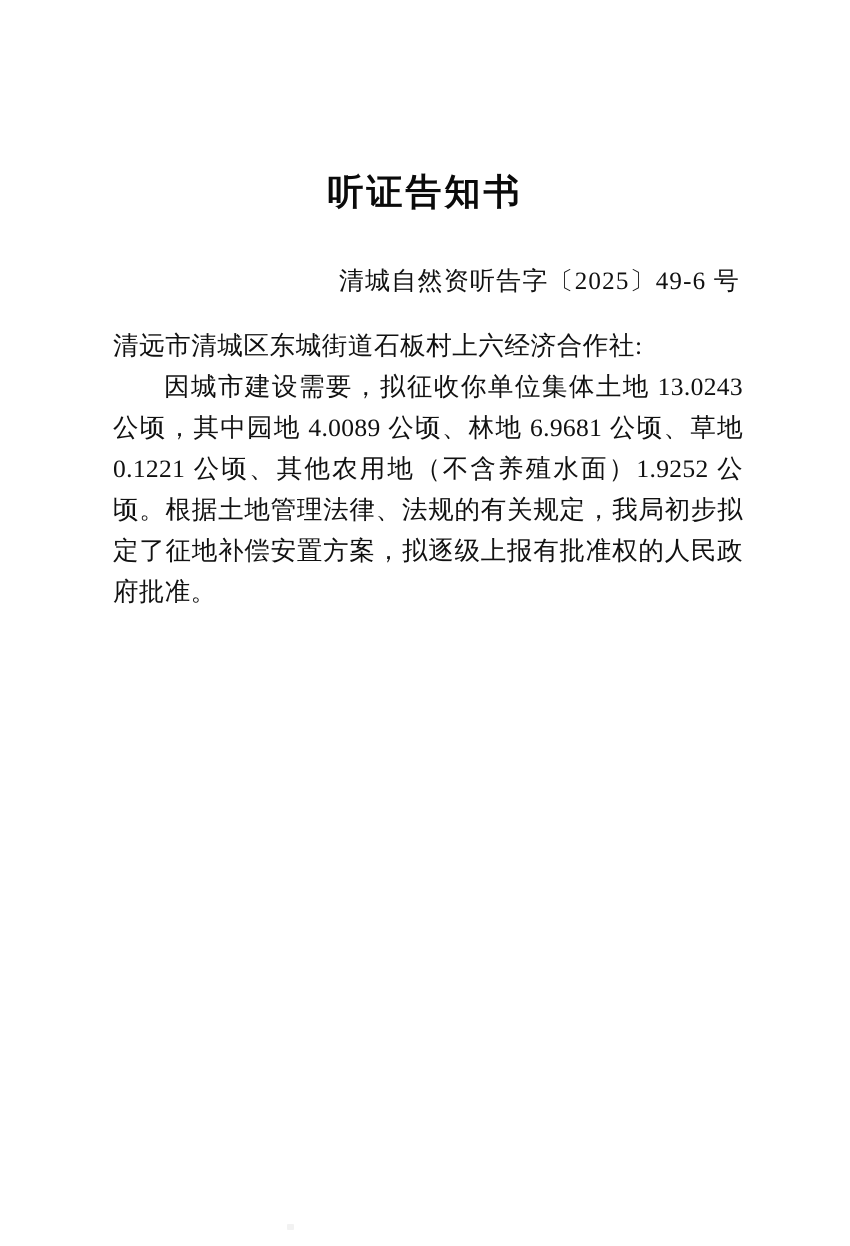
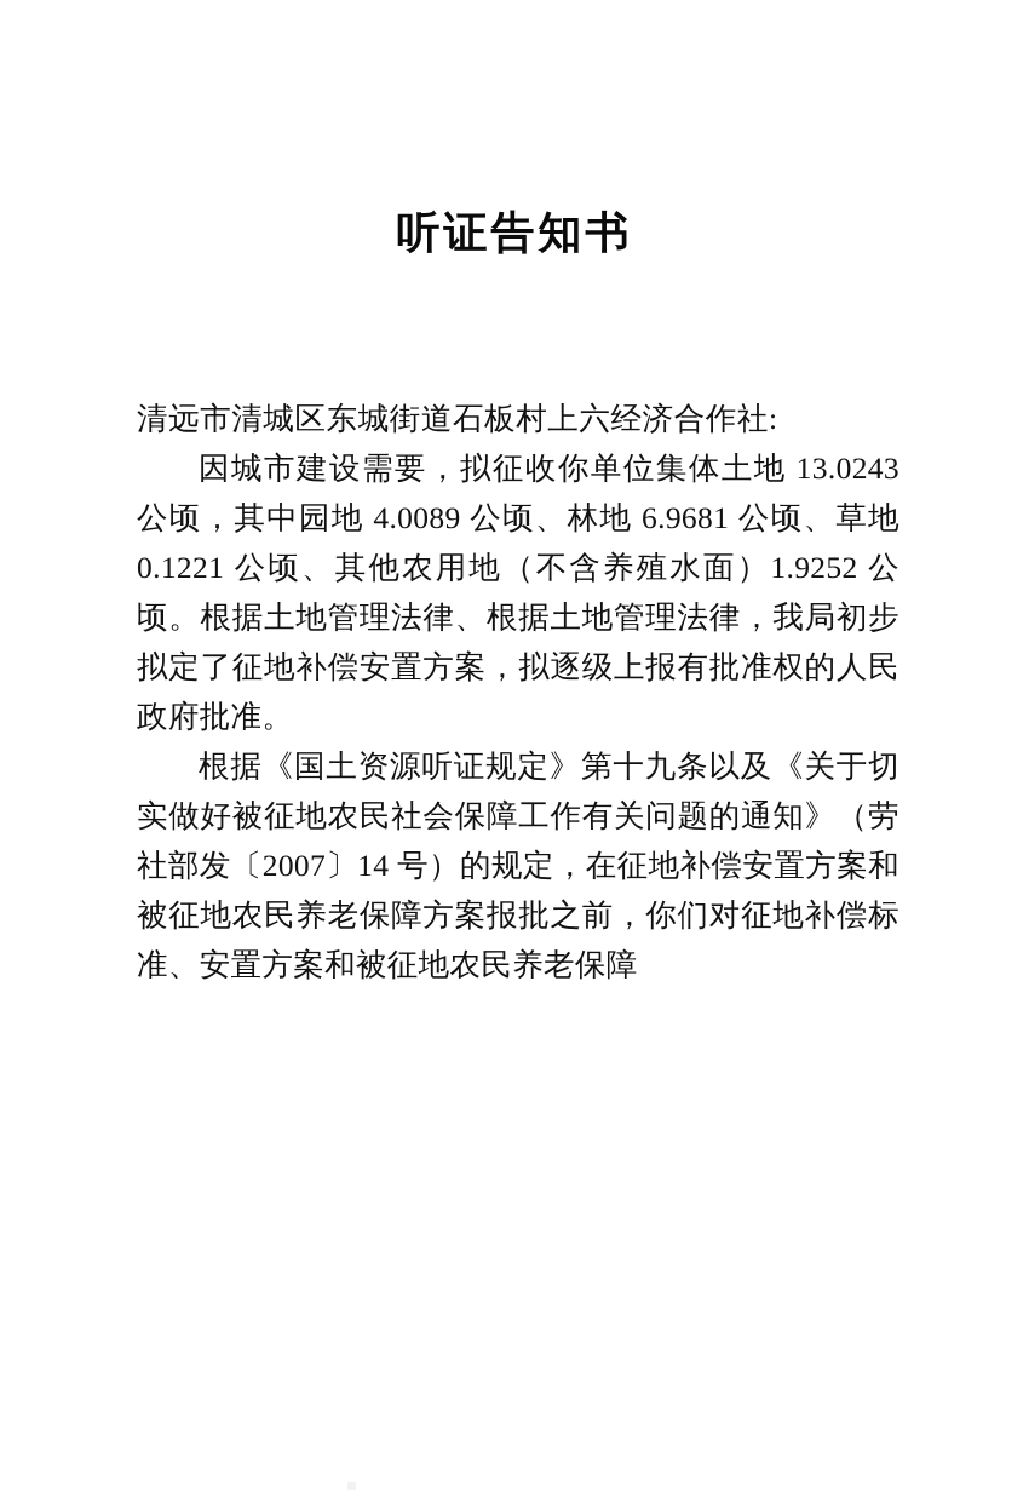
  听证告知书
- 清城自然资听告字〔2025〕49-6 号
  清远市清城区东城街道石板村上六经济合作社:
- 因城市建设需要，拟征收你单位集体土地 13.0243 公顷，其中园地 4.0089 公顷、林地 6.9681 公顷、草地 0.1221 公顷、其他农用地（不含养殖水面）1.9252 公顷。根据土地管理法律、法规的有关规定，我局初步拟定了征地补偿安置方案，拟逐级上报有批准权的人民政府批准。
+ 因城市建设需要，拟征收你单位集体土地 13.0243 公顷，其中园地 4.0089 公顷、林地 6.9681 公顷、草地 0.1221 公顷、其他农用地（不含养殖水面）1.9252 公顷。根据土地管理法律、根据土地管理法律，我局初步拟定了征地补偿安置方案，拟逐级上报有批准权的人民政府批准。
+ 根据《国土资源听证规定》第十九条以及《关于切实做好被征地农民社会保障工作有关问题的通知》（劳社部发〔2007〕14 号）的规定，在征地补偿安置方案和被征地农民养老保障方案报批之前，你们对征地补偿标准、安置方案和被征地农民养老保障
